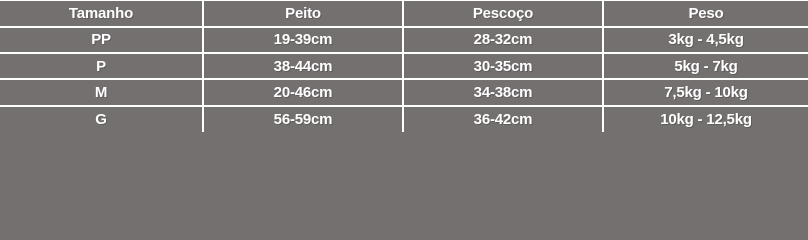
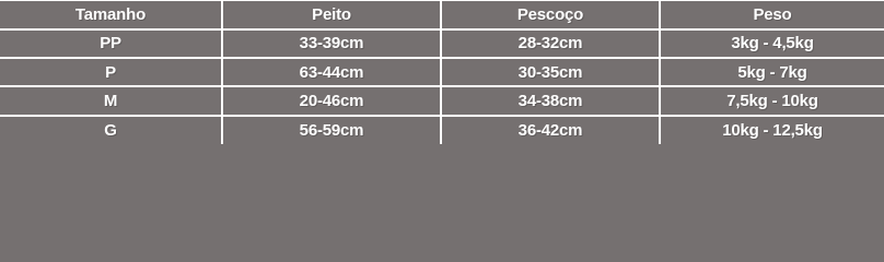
  Tamanho	Peito	Pescoço	Peso
- PP	19-39cm	28-32cm	3kg - 4,5kg
+ PP	33-39cm	28-32cm	3kg - 4,5kg
- P	38-44cm	30-35cm	5kg - 7kg
+ P	63-44cm	30-35cm	5kg - 7kg
  M	20-46cm	34-38cm	7,5kg - 10kg
  G	56-59cm	36-42cm	10kg - 12,5kg
